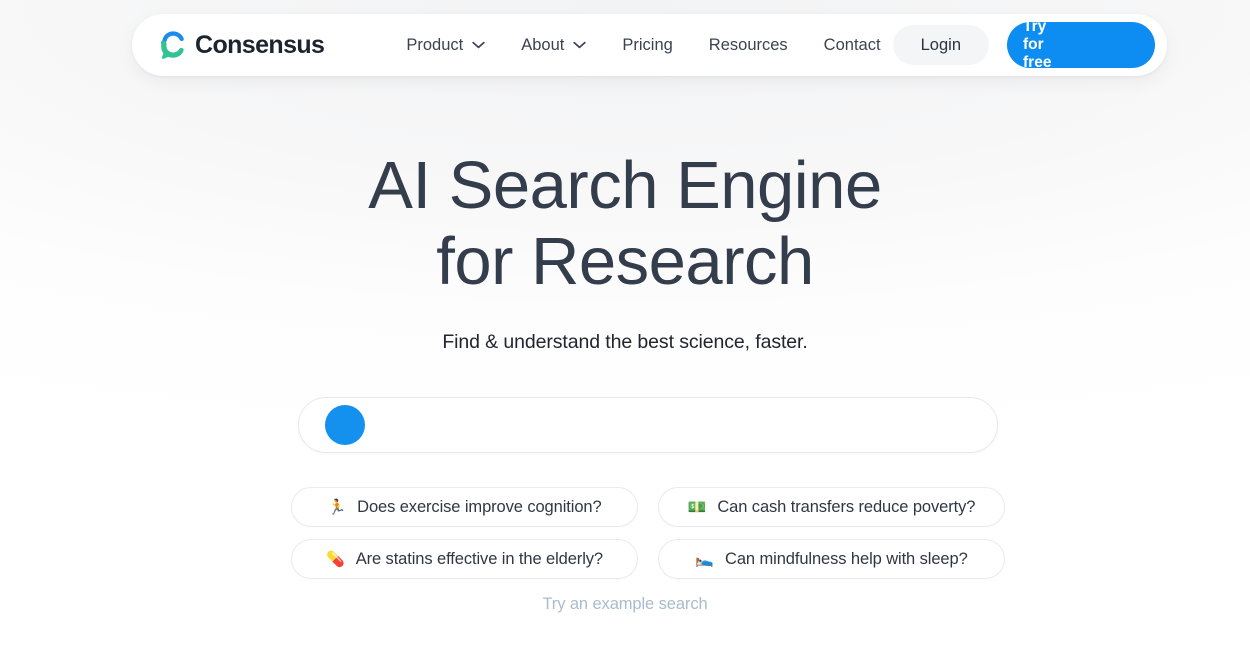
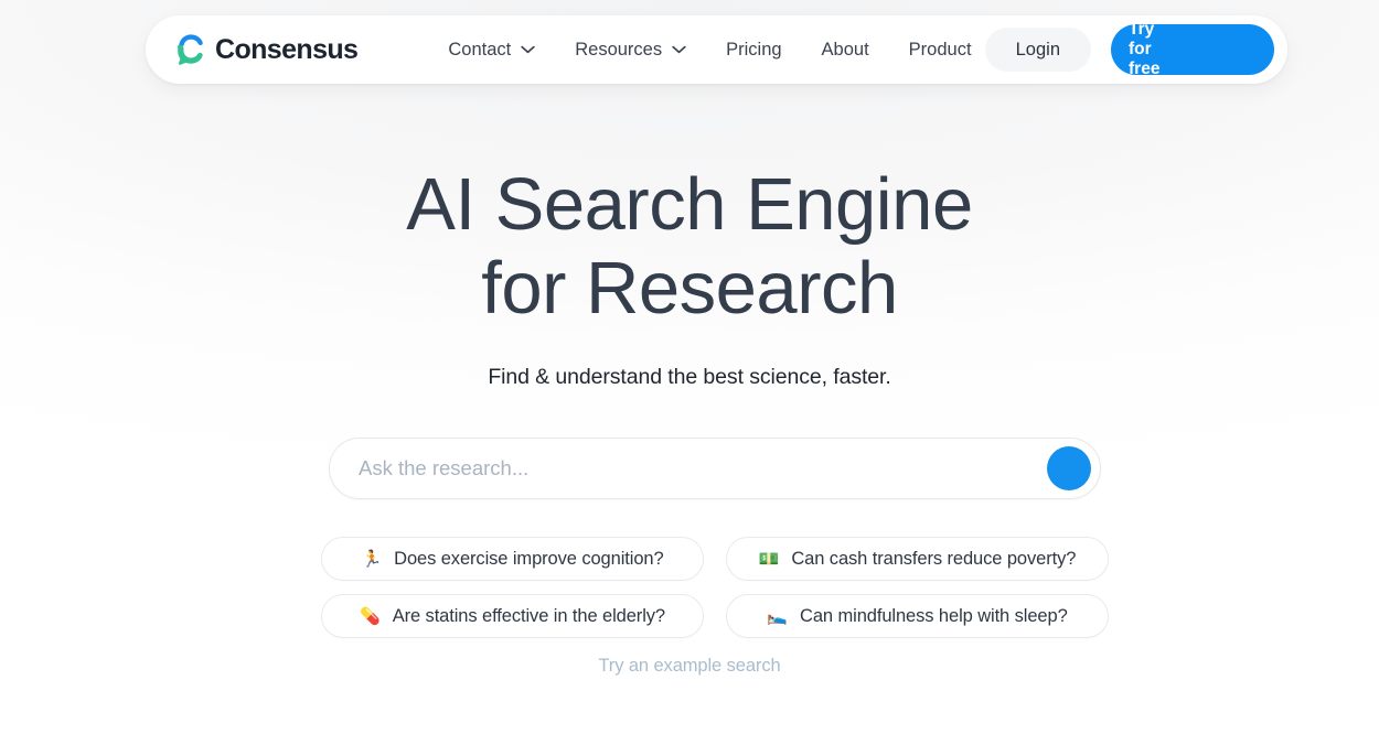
  Consensus
- Product
+ Contact
- About
+ Resources
  Pricing
- Resources
+ About
- Contact
+ Product
  Login
  Try for free
  AI Search Engine
  for Research
  Find & understand the best science, faster.
+ Ask the research...
  🏃
  Does exercise improve cognition?
  💵
  Can cash transfers reduce poverty?
  💊
  Are statins effective in the elderly?
  🛌
  Can mindfulness help with sleep?
  Try an example search
